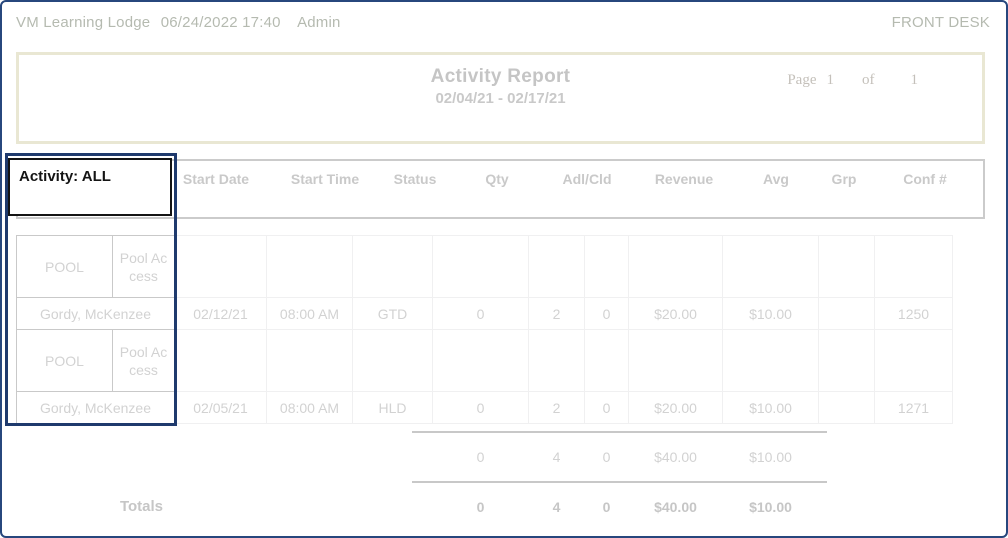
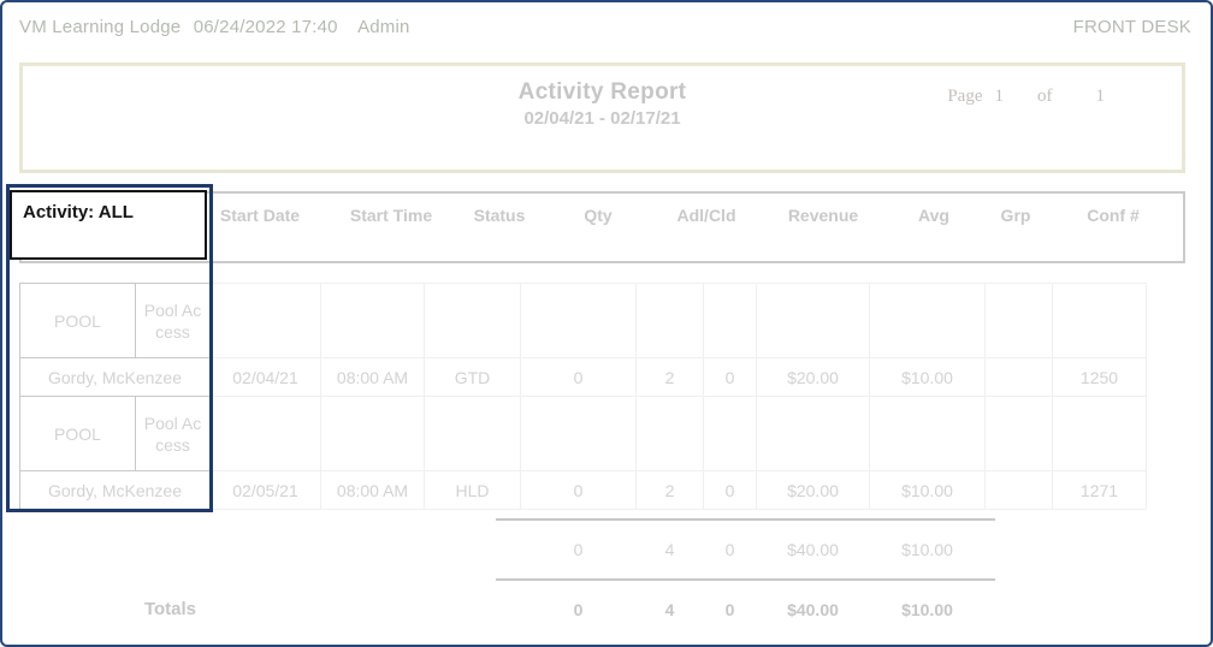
  VM Learning Lodge 06/24/2022 17:40 Admin
  FRONT DESK
  Activity Report
  02/04/21 - 02/17/21
  Page
  1
  of
  1
  Start Date
  Start Time
  Status
  Qty
  Adl/Cld
  Revenue
  Avg
  Grp
  Conf #
  Activity: ALL
  POOL	Pool Access
- Gordy, McKenzee	02/12/21	08:00 AM	GTD	0	2	0	$20.00	$10.00		1250
+ Gordy, McKenzee	02/04/21	08:00 AM	GTD	0	2	0	$20.00	$10.00		1250
  POOL	Pool Access
  Gordy, McKenzee	02/05/21	08:00 AM	HLD	0	2	0	$20.00	$10.00		1271
  	0	4	0	$40.00	$10.00
  Totals		0	4	0	$40.00	$10.00
